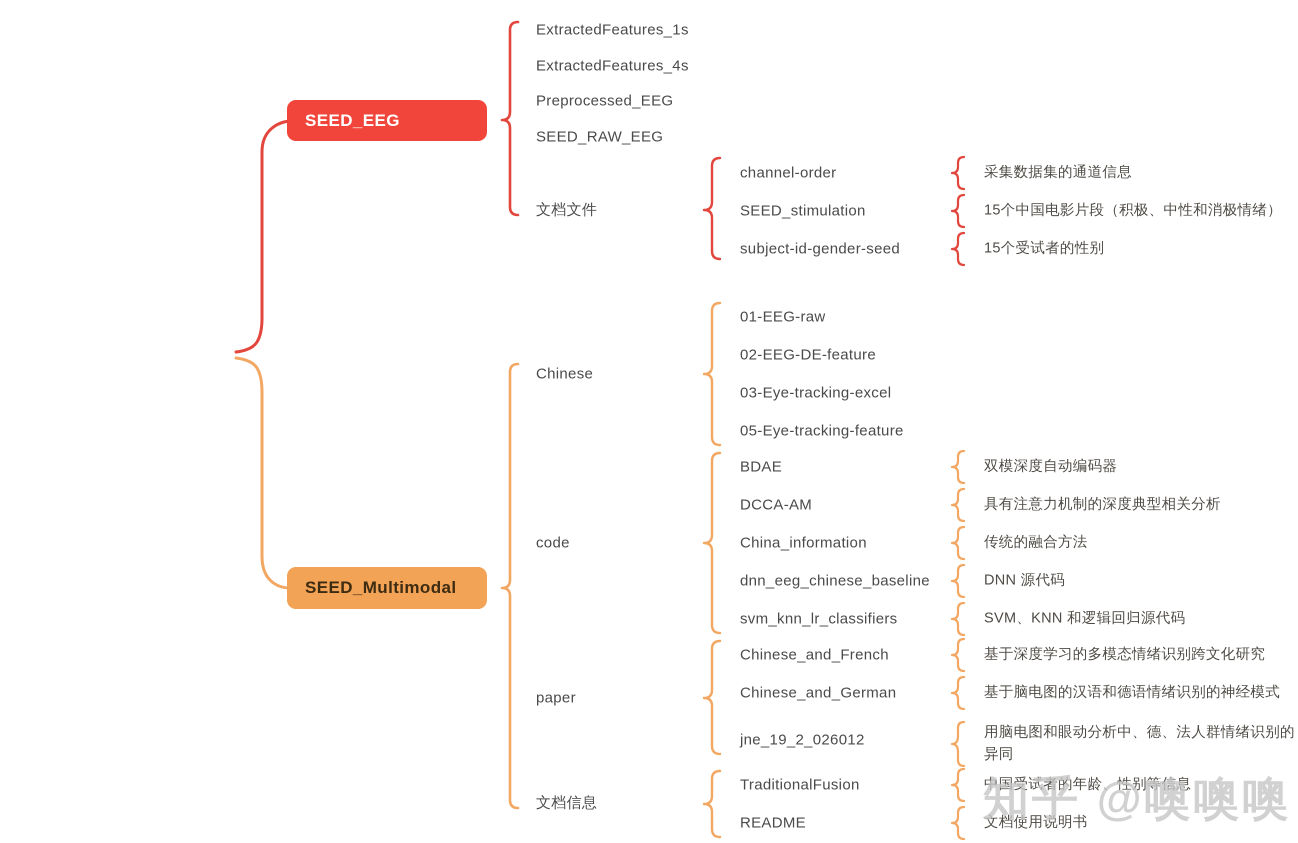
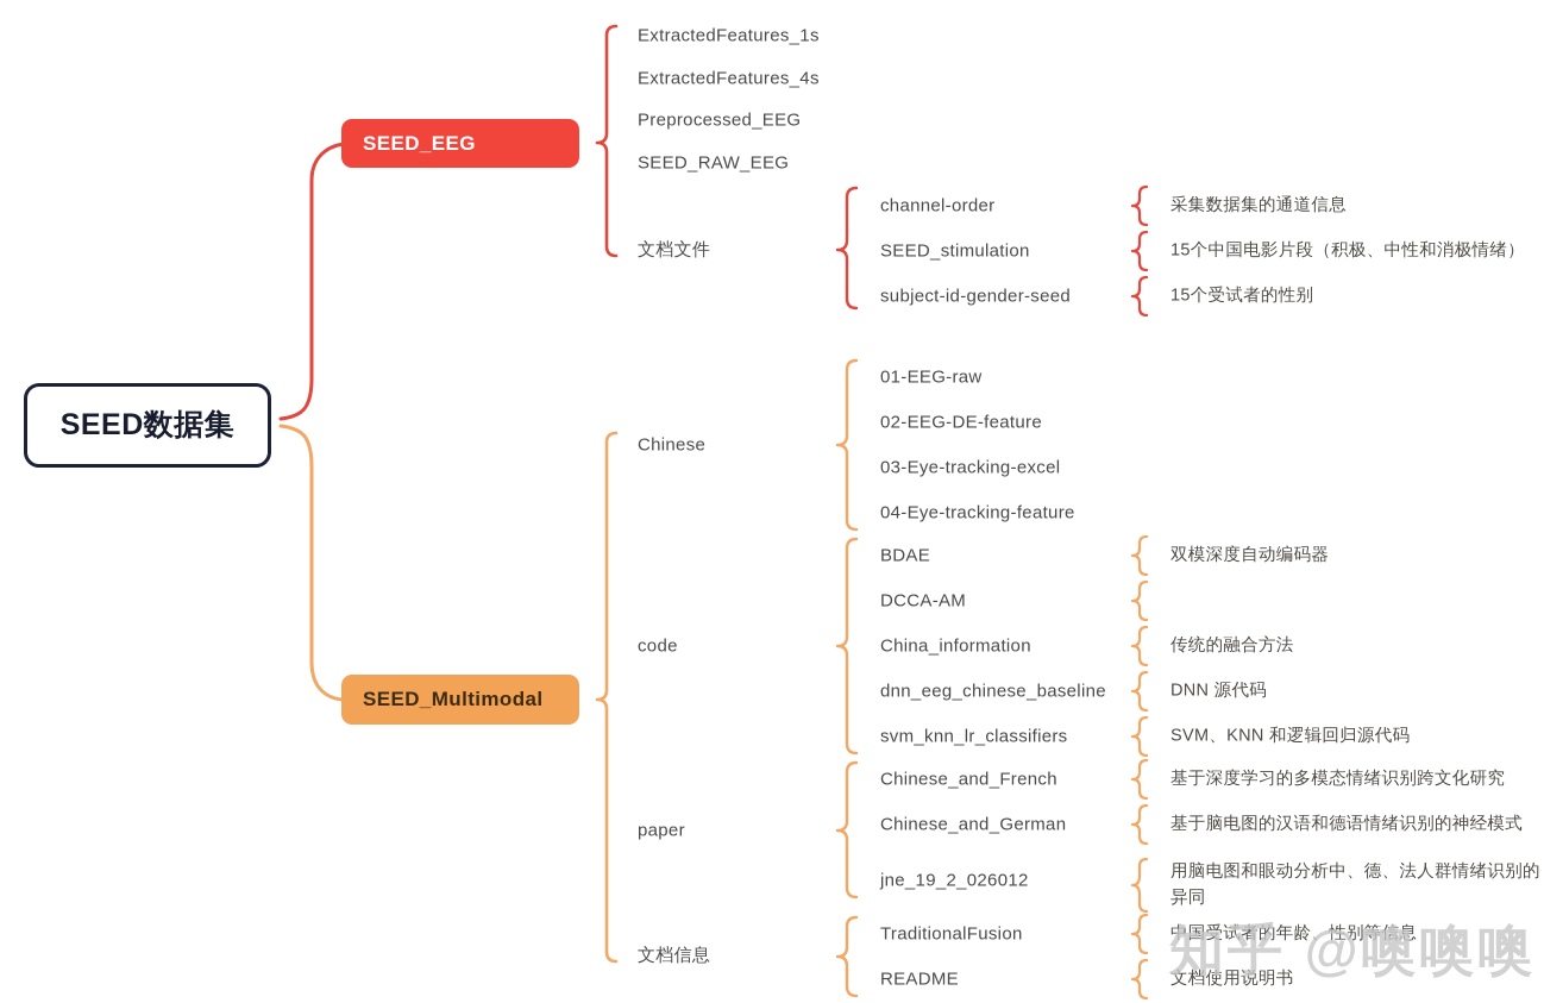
+ SEED数据集
  SEED_EEG
  SEED_Multimodal
  ExtractedFeatures_1s
  ExtractedFeatures_4s
  Preprocessed_EEG
  SEED_RAW_EEG
  文档文件
  channel-order
  SEED_stimulation
  subject-id-gender-seed
  采集数据集的通道信息
  15个中国电影片段（积极、中性和消极情绪）
  15个受试者的性别
  Chinese
  code
  paper
  文档信息
  01-EEG-raw
  02-EEG-DE-feature
  03-Eye-tracking-excel
- 05-Eye-tracking-feature
+ 04-Eye-tracking-feature
  BDAE
  DCCA-AM
  China_information
  dnn_eeg_chinese_baseline
  svm_knn_lr_classifiers
  双模深度自动编码器
- 具有注意力机制的深度典型相关分析
  传统的融合方法
  DNN 源代码
  SVM、KNN 和逻辑回归源代码
  Chinese_and_French
  Chinese_and_German
  jne_19_2_026012
  基于深度学习的多模态情绪识别跨文化研究
  基于脑电图的汉语和德语情绪识别的神经模式
  用脑电图和眼动分析中、德、法人群情绪识别的异同
  TraditionalFusion
  README
  中国受试者的年龄、性别等信息
  文档使用说明书
  知乎 @噢噢噢
